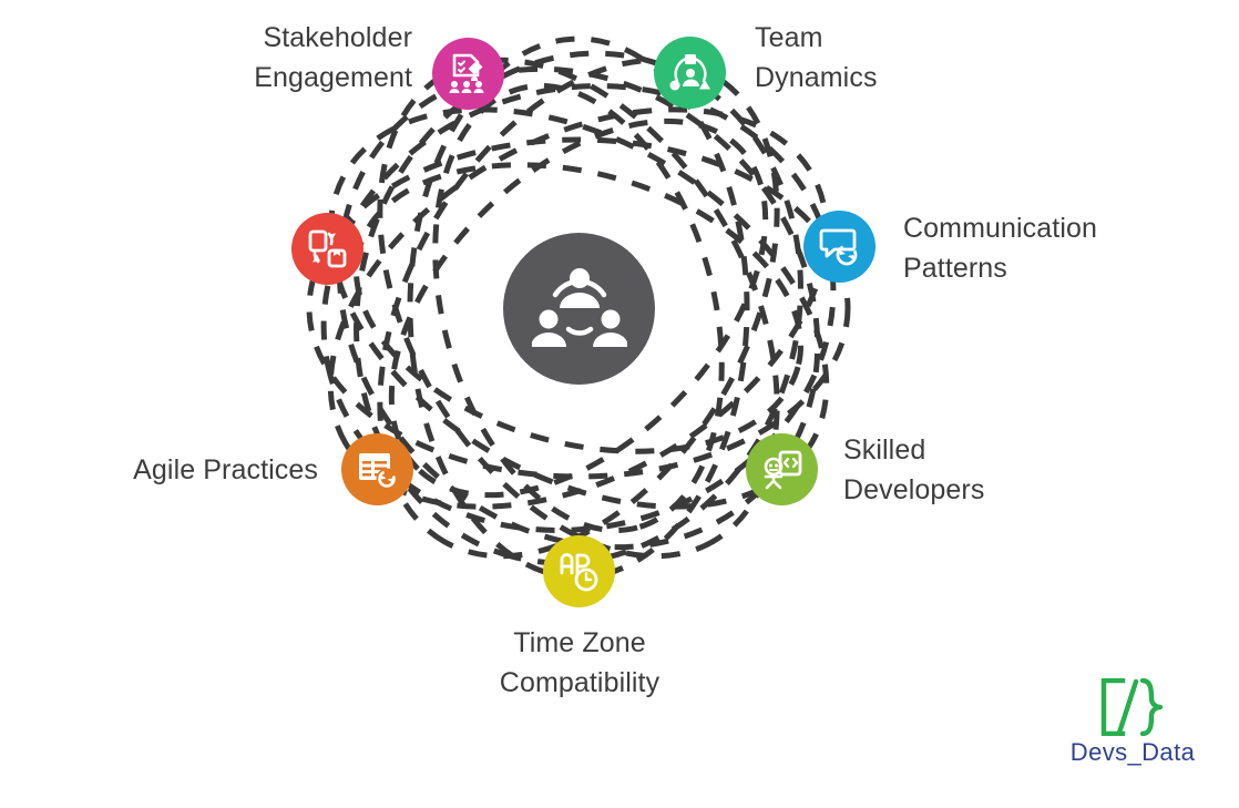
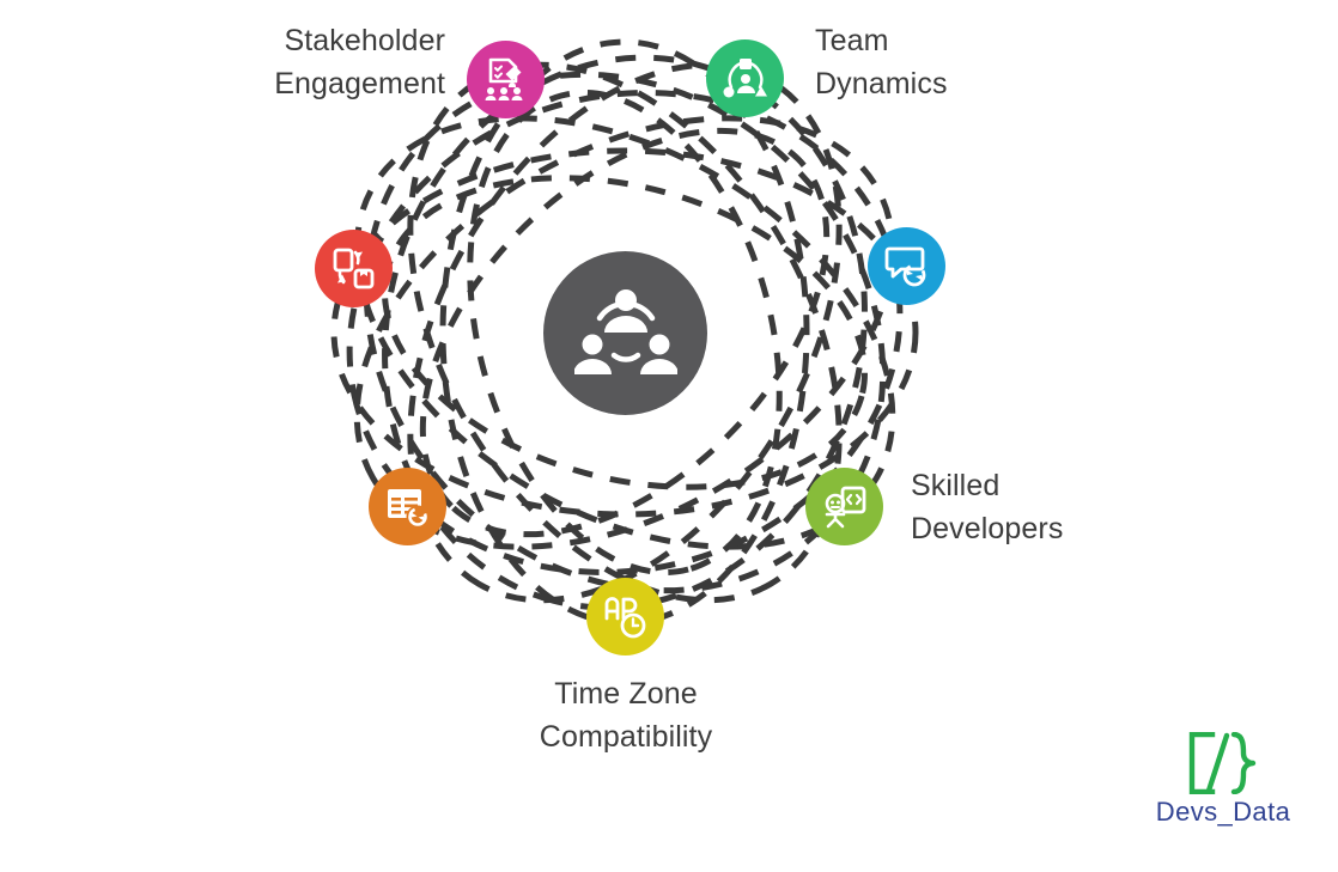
  Stakeholder
  Engagement
  Team
  Dynamics
- Communication
- Patterns
- Agile Practices
  Skilled
  Developers
  Time Zone
  Compatibility
  Devs_Data
